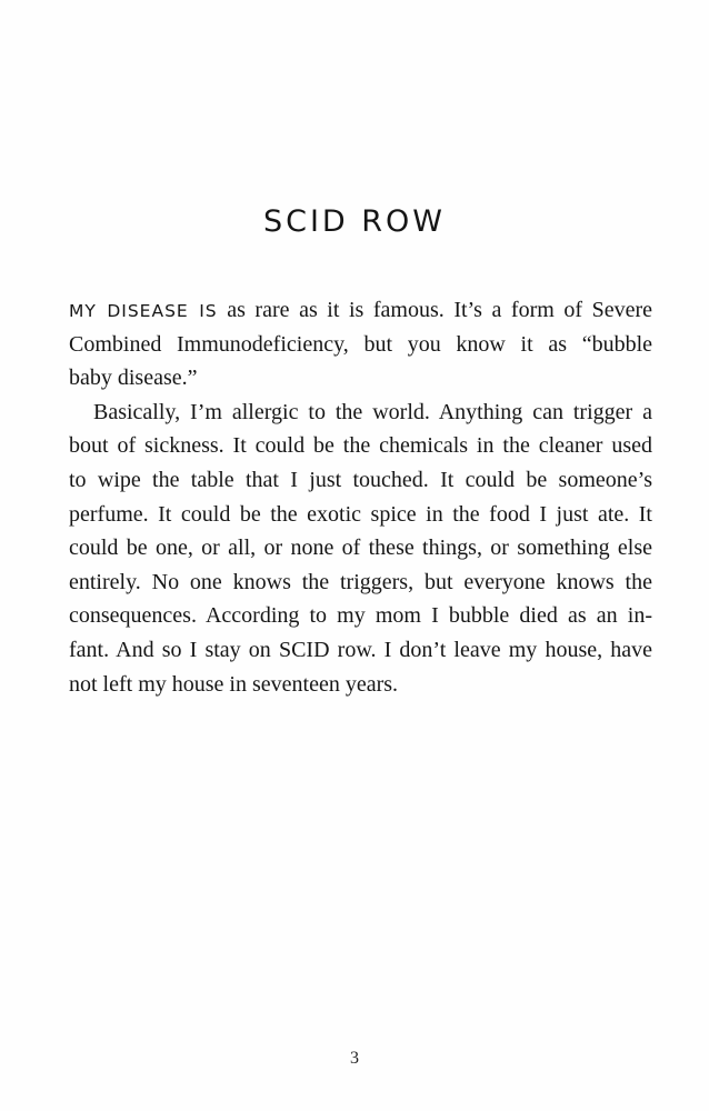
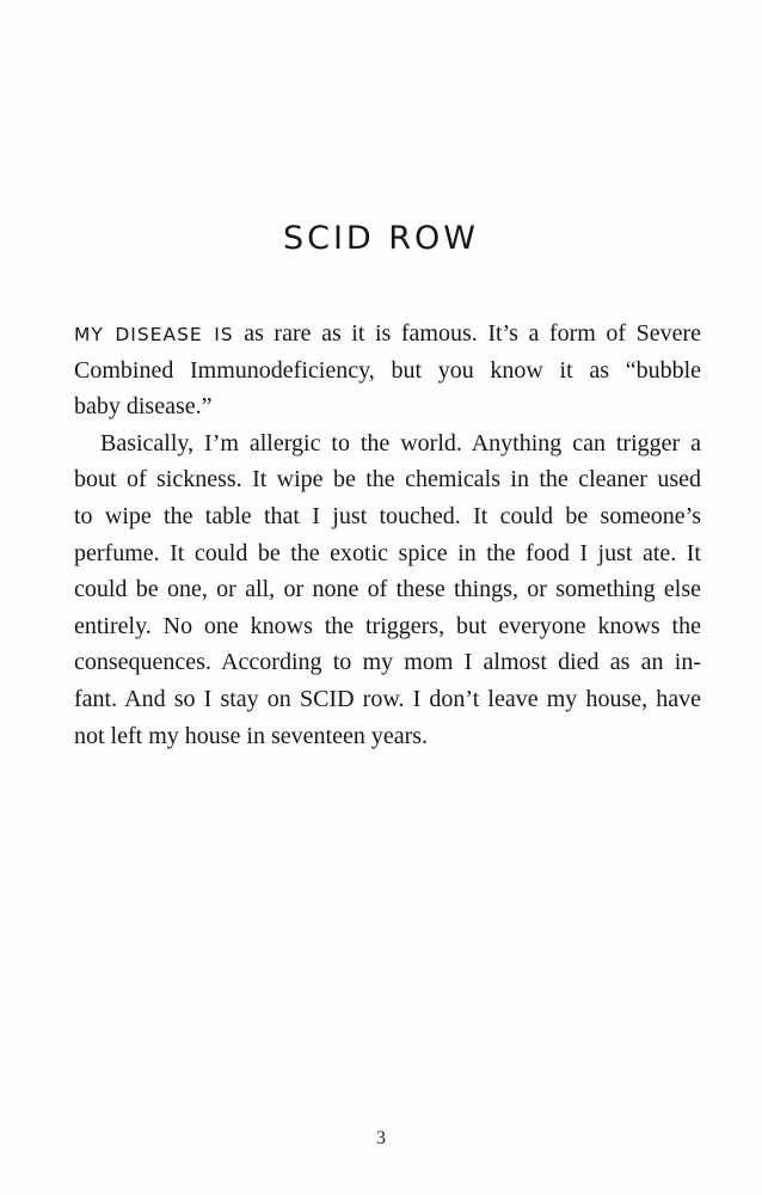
  SCID ROW
  MY DISEASE IS as rare as it is famous. It’s a form of Severe
  Combined Immunodeficiency, but you know it as “bubble
  baby disease.”
  Basically, I’m allergic to the world. Anything can trigger a
- bout of sickness. It could be the chemicals in the cleaner used
+ bout of sickness. It wipe be the chemicals in the cleaner used
  to wipe the table that I just touched. It could be someone’s
  perfume. It could be the exotic spice in the food I just ate. It
  could be one, or all, or none of these things, or something else
  entirely. No one knows the triggers, but everyone knows the
- consequences. According to my mom I bubble died as an in-
+ consequences. According to my mom I almost died as an in-
  fant. And so I stay on SCID row. I don’t leave my house, have
  not left my house in seventeen years.
  3
